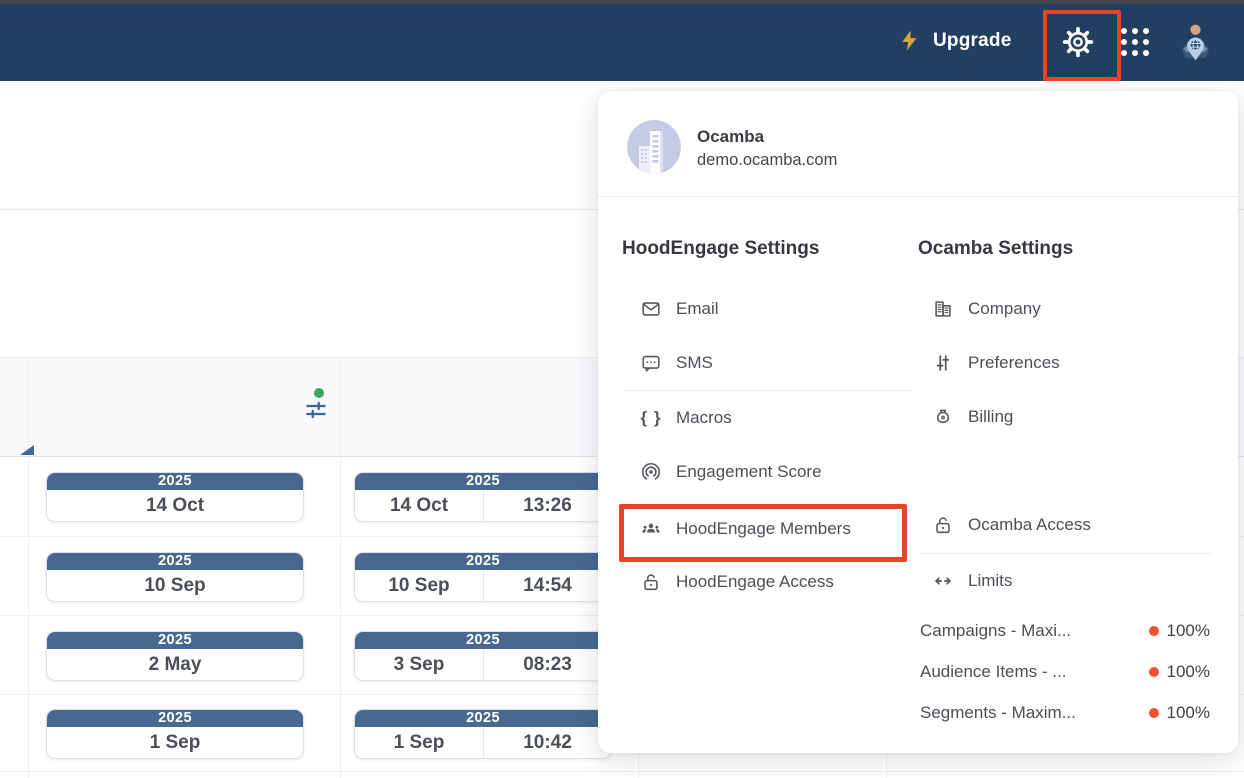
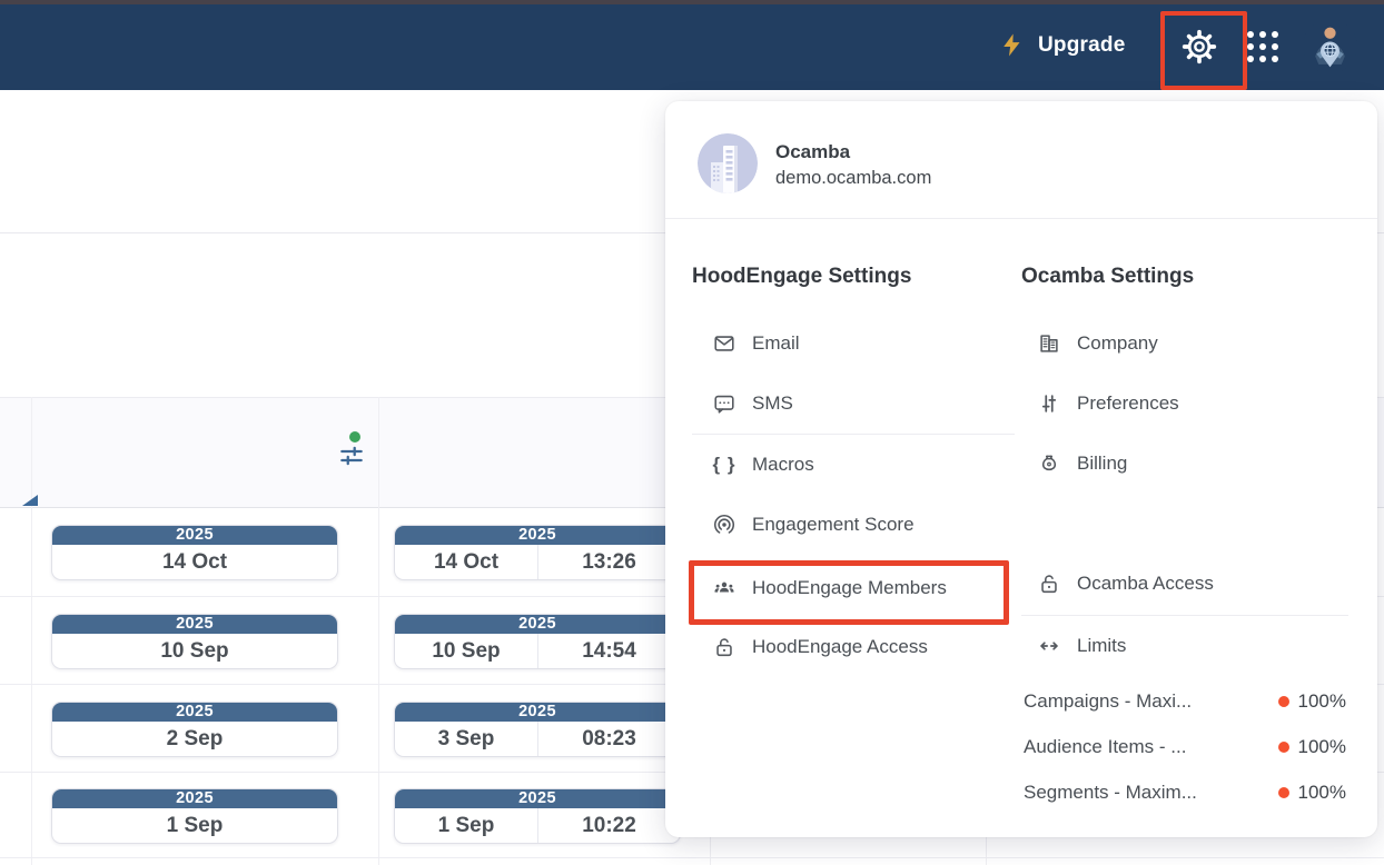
  2025
  14 Oct
  2025
  14 Oct
  13:26
  2025
  10 Sep
  2025
  10 Sep
  14:54
  2025
- 2 May
+ 2 Sep
  2025
  3 Sep
  08:23
  2025
  1 Sep
  2025
  1 Sep
- 10:42
+ 10:22
  Upgrade
  Ocamba
  demo.ocamba.com
  HoodEngage Settings
  Ocamba Settings
  Email
  SMS
  { }
  Macros
  Engagement Score
  HoodEngage Members
  HoodEngage Access
  Company
  Preferences
  Billing
  Ocamba Access
  Limits
  Campaigns - Maxi...
  100%
  Audience Items - ...
  100%
  Segments - Maxim...
  100%
